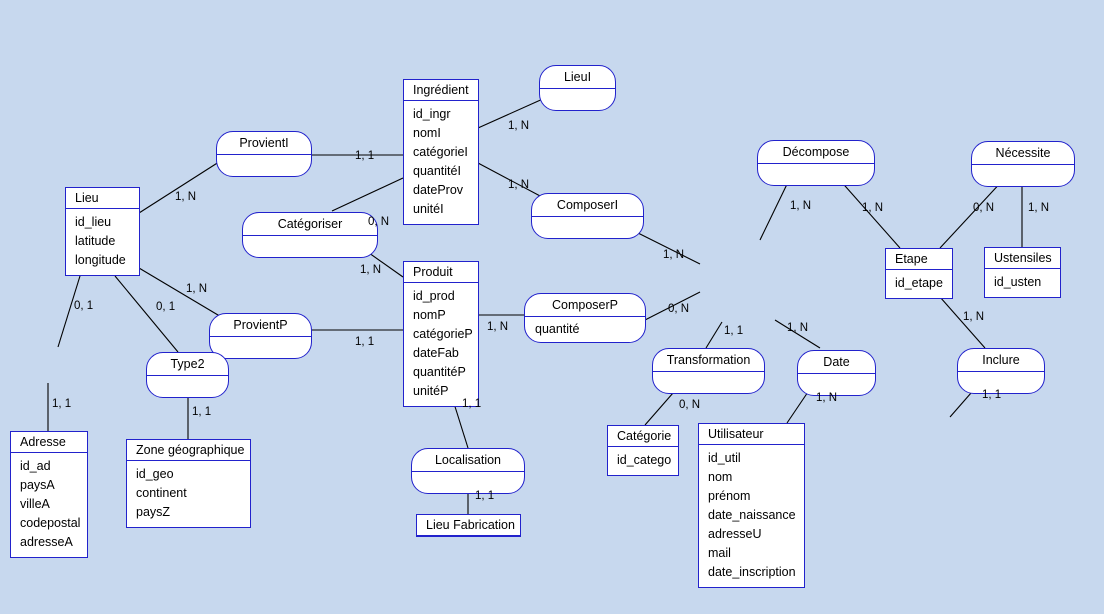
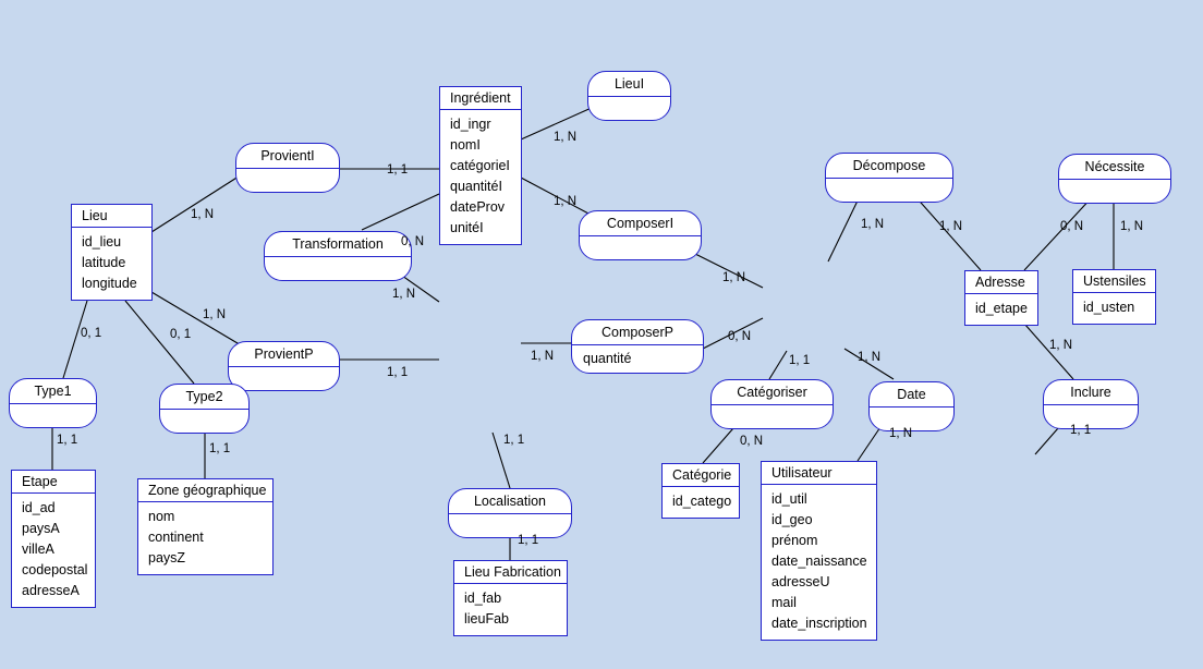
  Lieu
  id_lieu
  latitude
  longitude
  Ingrédient
  id_ingr
  nomI
  catégorieI
  quantitéI
  dateProv
  unitéI
- Produit
- id_prod
- nomP
- catégorieP
- dateFab
- quantitéP
- unitéP
- Etape
+ Adresse
  id_etape
  Ustensiles
  id_usten
  Catégorie
  id_catego
  Utilisateur
  id_util
- nom
+ id_geo
  prénom
  date_naissance
  adresseU
  mail
  date_inscription
- Adresse
+ Etape
  id_ad
  paysA
  villeA
  codepostal
  adresseA
  Zone géographique
- id_geo
+ nom
  continent
  paysZ
  Lieu Fabrication
+ id_fab
+ lieuFab
  ProvientI
- Catégoriser
+ Transformation
  ProvientP
+ Type1
  Type2
  LieuI
  ComposerI
  ComposerP
  quantité
  Décompose
  Nécessite
  Inclure
- Transformation
+ Catégoriser
  Date
  Localisation
  1, N
  1, 1
  0, N
  1, N
  1, N
  1, 1
  0, 1
  0, 1
  1, 1
  1, 1
  1, N
  1, N
  1, N
  1, N
  0, N
  1, 1
  1, 1
  1, N
  1, N
  0, N
  1, N
  1, N
  1, 1
  1, 1
  0, N
  1, N
  1, N
